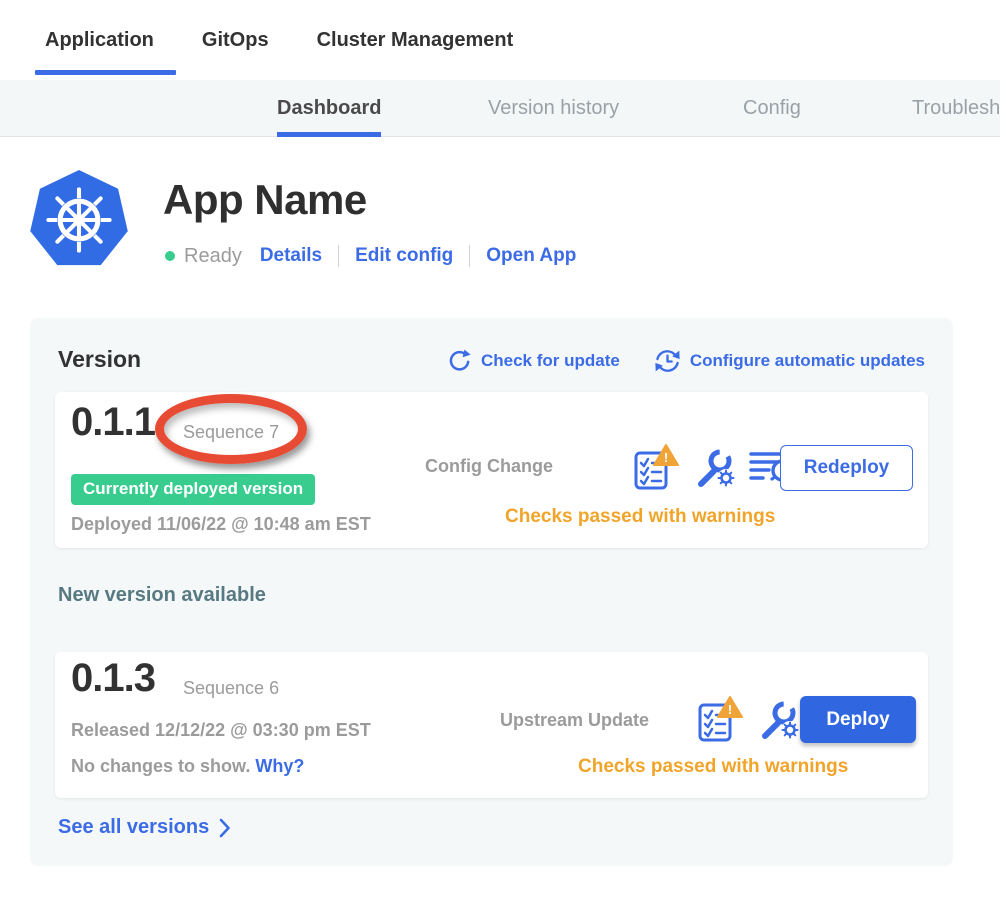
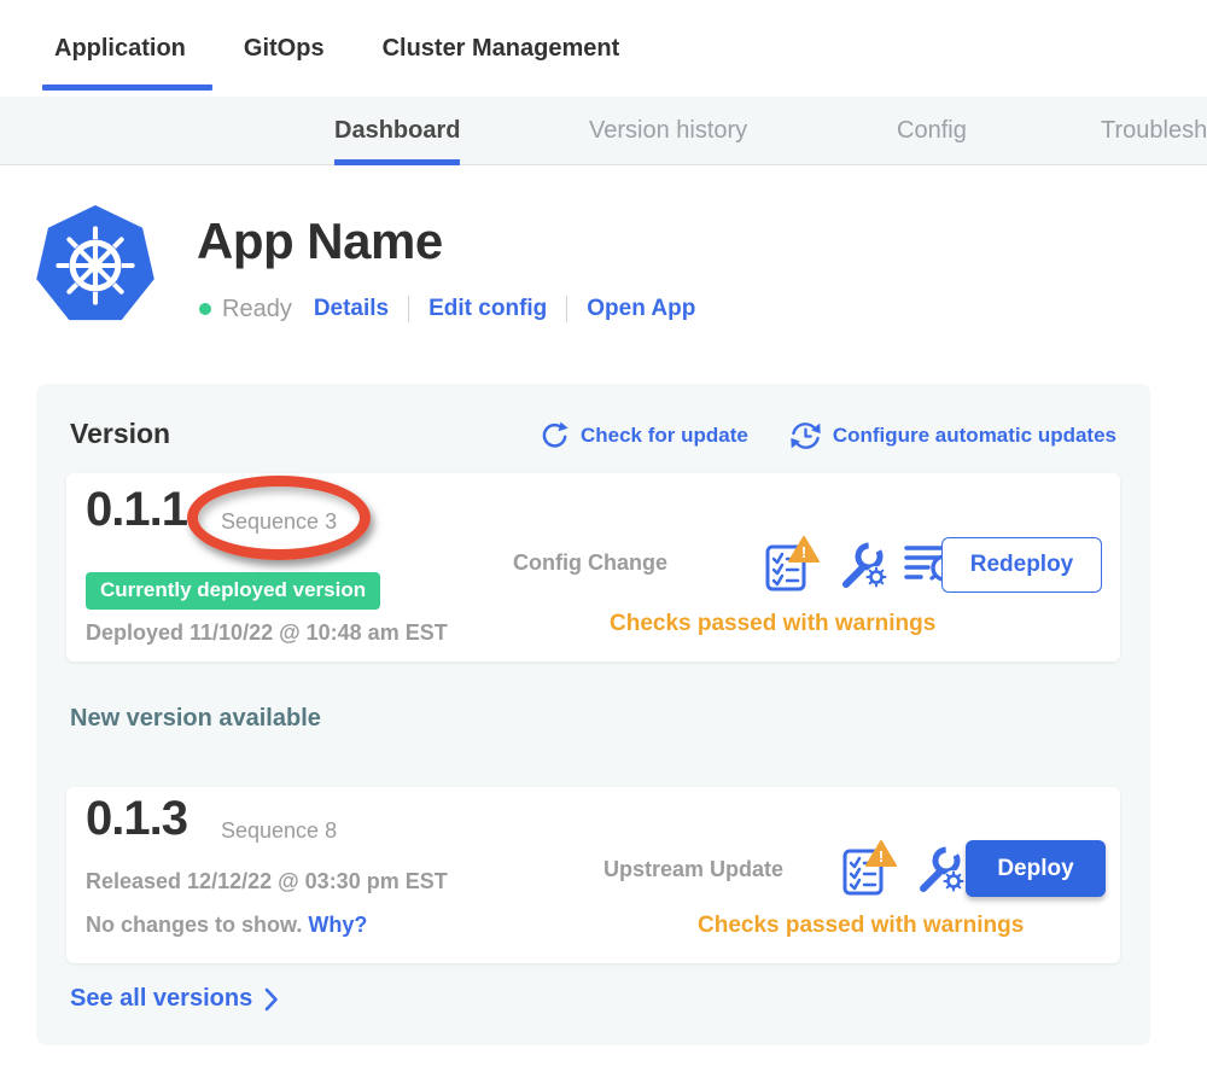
  Application
  GitOps
  Cluster Management
  Dashboard
  Version history
  Config
  Troublesh
  App Name
  Ready
  Details
  Edit config
  Open App
  Version
  Check for update
  Configure automatic updates
  0.1.1
- Sequence 7
+ Sequence 3
  Currently deployed version
- Deployed 11/06/22 @ 10:48 am EST
+ Deployed 11/10/22 @ 10:48 am EST
  Config Change
  !
  Redeploy
  Checks passed with warnings
  New version available
  0.1.3
- Sequence 6
+ Sequence 8
  Released 12/12/22 @ 03:30 pm EST
  No changes to show. Why?
  Upstream Update
  !
  Deploy
  Checks passed with warnings
  See all versions
